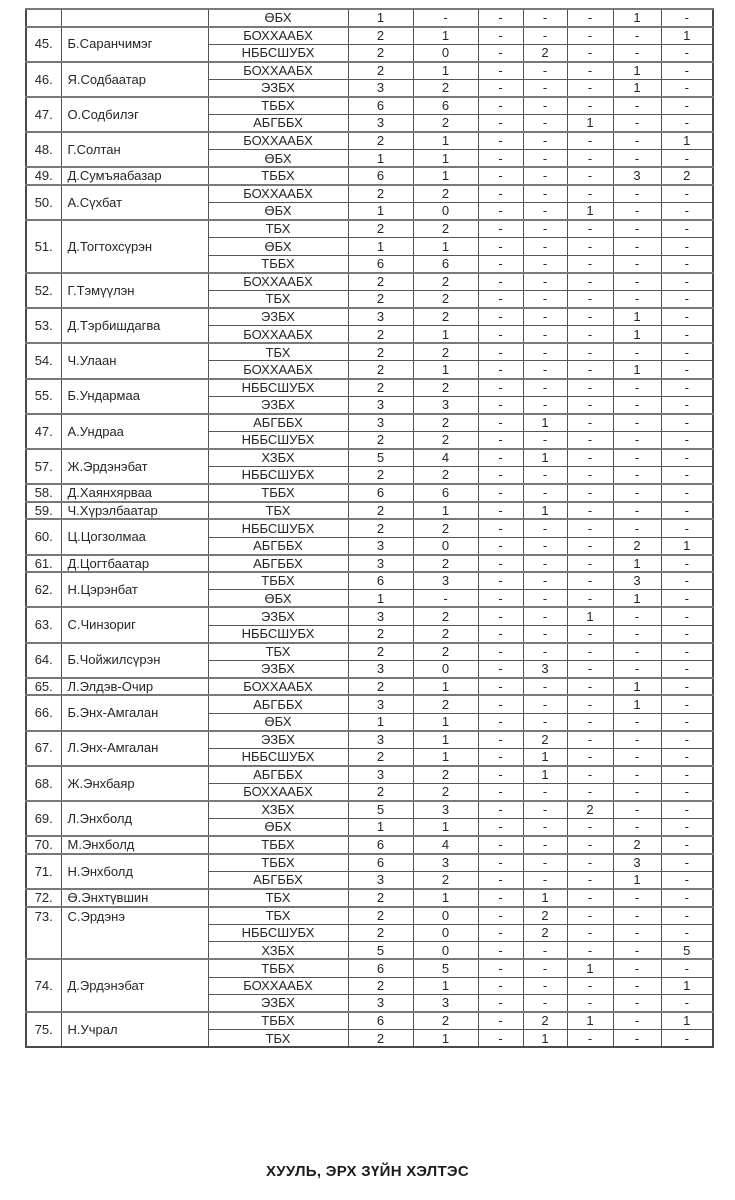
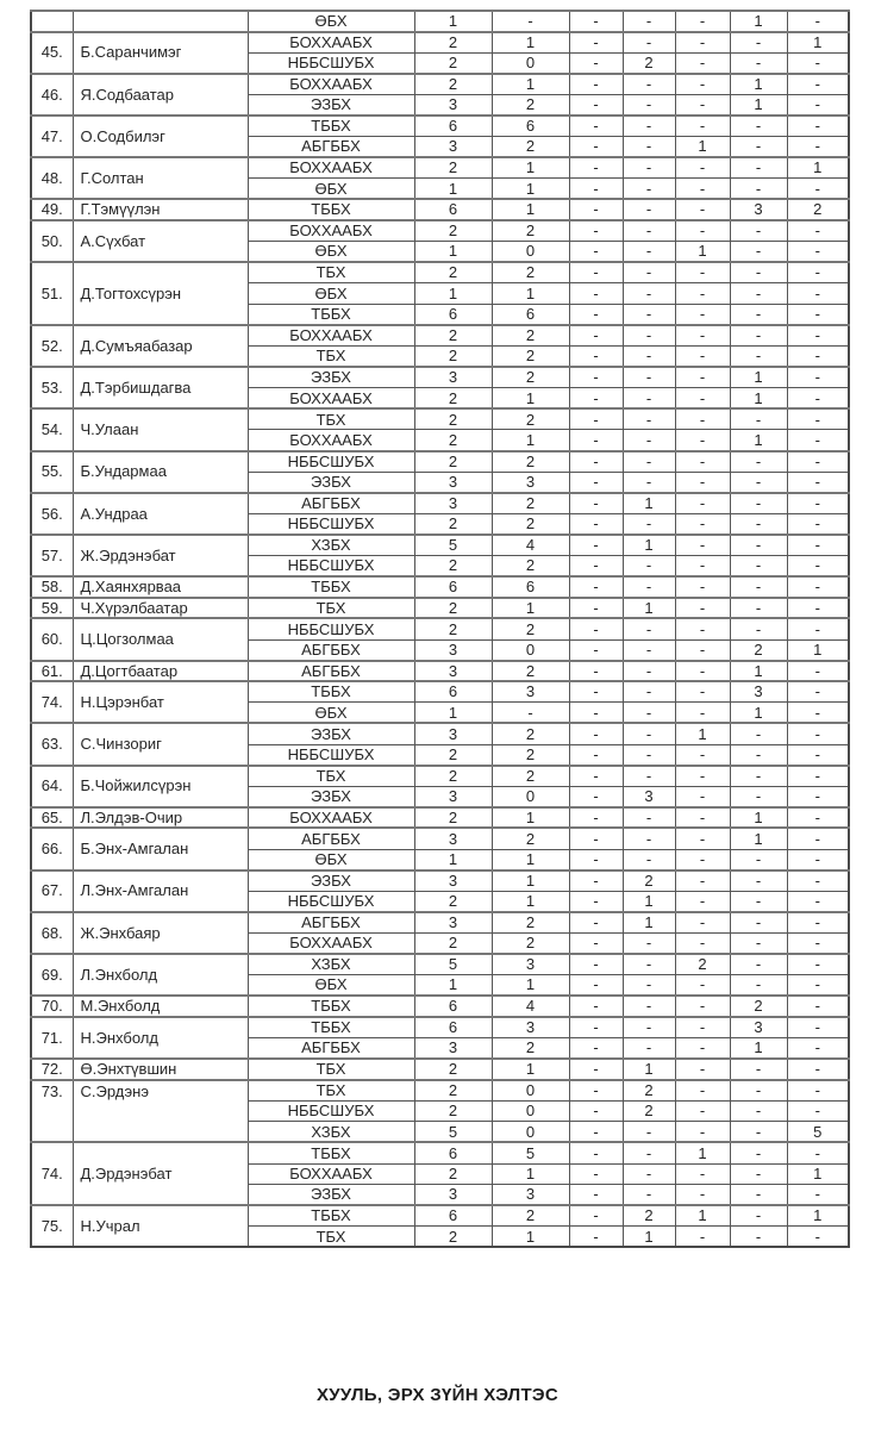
  		ӨБХ	1	-	-	-	-	1	-
  45.	Б.Саранчимэг	БОХХААБХ	2	1	-	-	-	-	1
  НББСШУБХ	2	0	-	2	-	-	-
  46.	Я.Содбаатар	БОХХААБХ	2	1	-	-	-	1	-
  ЭЗБХ	3	2	-	-	-	1	-
  47.	О.Содбилэг	ТББХ	6	6	-	-	-	-	-
  АБГББХ	3	2	-	-	1	-	-
  48.	Г.Солтан	БОХХААБХ	2	1	-	-	-	-	1
  ӨБХ	1	1	-	-	-	-	-
- 49.	Д.Сумъяабазар	ТББХ	6	1	-	-	-	3	2
+ 49.	Г.Тэмүүлэн	ТББХ	6	1	-	-	-	3	2
  50.	А.Сүхбат	БОХХААБХ	2	2	-	-	-	-	-
  ӨБХ	1	0	-	-	1	-	-
  51.	Д.Тогтохсүрэн	ТБХ	2	2	-	-	-	-	-
  ӨБХ	1	1	-	-	-	-	-
  ТББХ	6	6	-	-	-	-	-
- 52.	Г.Тэмүүлэн	БОХХААБХ	2	2	-	-	-	-	-
+ 52.	Д.Сумъяабазар	БОХХААБХ	2	2	-	-	-	-	-
  ТБХ	2	2	-	-	-	-	-
  53.	Д.Тэрбишдагва	ЭЗБХ	3	2	-	-	-	1	-
  БОХХААБХ	2	1	-	-	-	1	-
  54.	Ч.Улаан	ТБХ	2	2	-	-	-	-	-
  БОХХААБХ	2	1	-	-	-	1	-
  55.	Б.Ундармаа	НББСШУБХ	2	2	-	-	-	-	-
  ЭЗБХ	3	3	-	-	-	-	-
- 47.	А.Ундраа	АБГББХ	3	2	-	1	-	-	-
+ 56.	А.Ундраа	АБГББХ	3	2	-	1	-	-	-
  НББСШУБХ	2	2	-	-	-	-	-
  57.	Ж.Эрдэнэбат	ХЗБХ	5	4	-	1	-	-	-
  НББСШУБХ	2	2	-	-	-	-	-
  58.	Д.Хаянхярваа	ТББХ	6	6	-	-	-	-	-
  59.	Ч.Хүрэлбаатар	ТБХ	2	1	-	1	-	-	-
  60.	Ц.Цогзолмаа	НББСШУБХ	2	2	-	-	-	-	-
  АБГББХ	3	0	-	-	-	2	1
  61.	Д.Цогтбаатар	АБГББХ	3	2	-	-	-	1	-
- 62.	Н.Цэрэнбат	ТББХ	6	3	-	-	-	3	-
+ 74.	Н.Цэрэнбат	ТББХ	6	3	-	-	-	3	-
  ӨБХ	1	-	-	-	-	1	-
  63.	С.Чинзориг	ЭЗБХ	3	2	-	-	1	-	-
  НББСШУБХ	2	2	-	-	-	-	-
  64.	Б.Чойжилсүрэн	ТБХ	2	2	-	-	-	-	-
  ЭЗБХ	3	0	-	3	-	-	-
  65.	Л.Элдэв-Очир	БОХХААБХ	2	1	-	-	-	1	-
  66.	Б.Энх-Амгалан	АБГББХ	3	2	-	-	-	1	-
  ӨБХ	1	1	-	-	-	-	-
  67.	Л.Энх-Амгалан	ЭЗБХ	3	1	-	2	-	-	-
  НББСШУБХ	2	1	-	1	-	-	-
  68.	Ж.Энхбаяр	АБГББХ	3	2	-	1	-	-	-
  БОХХААБХ	2	2	-	-	-	-	-
  69.	Л.Энхболд	ХЗБХ	5	3	-	-	2	-	-
  ӨБХ	1	1	-	-	-	-	-
  70.	М.Энхболд	ТББХ	6	4	-	-	-	2	-
  71.	Н.Энхболд	ТББХ	6	3	-	-	-	3	-
  АБГББХ	3	2	-	-	-	1	-
  72.	Ө.Энхтүвшин	ТБХ	2	1	-	1	-	-	-
  73.	С.Эрдэнэ	ТБХ	2	0	-	2	-	-	-
  НББСШУБХ	2	0	-	2	-	-	-
  ХЗБХ	5	0	-	-	-	-	5
  74.	Д.Эрдэнэбат	ТББХ	6	5	-	-	1	-	-
  БОХХААБХ	2	1	-	-	-	-	1
  ЭЗБХ	3	3	-	-	-	-	-
  75.	Н.Учрал	ТББХ	6	2	-	2	1	-	1
  ТБХ	2	1	-	1	-	-	-
  ХУУЛЬ, ЭРХ ЗҮЙН ХЭЛТЭС
